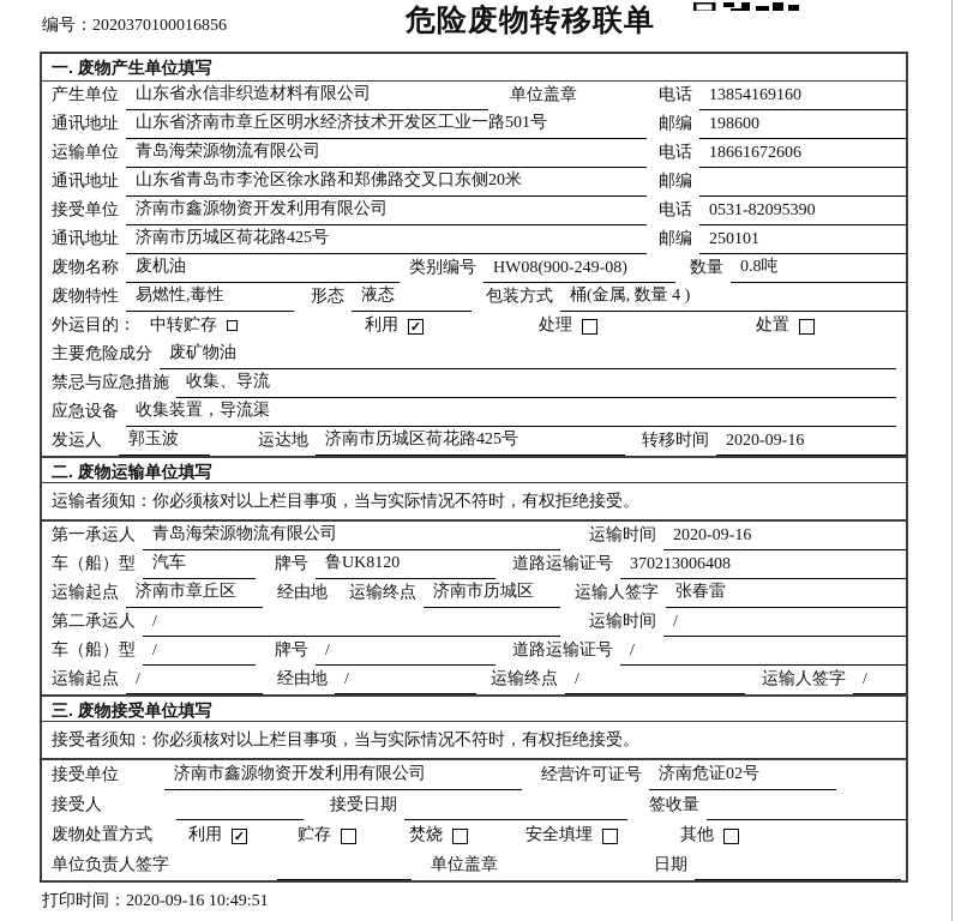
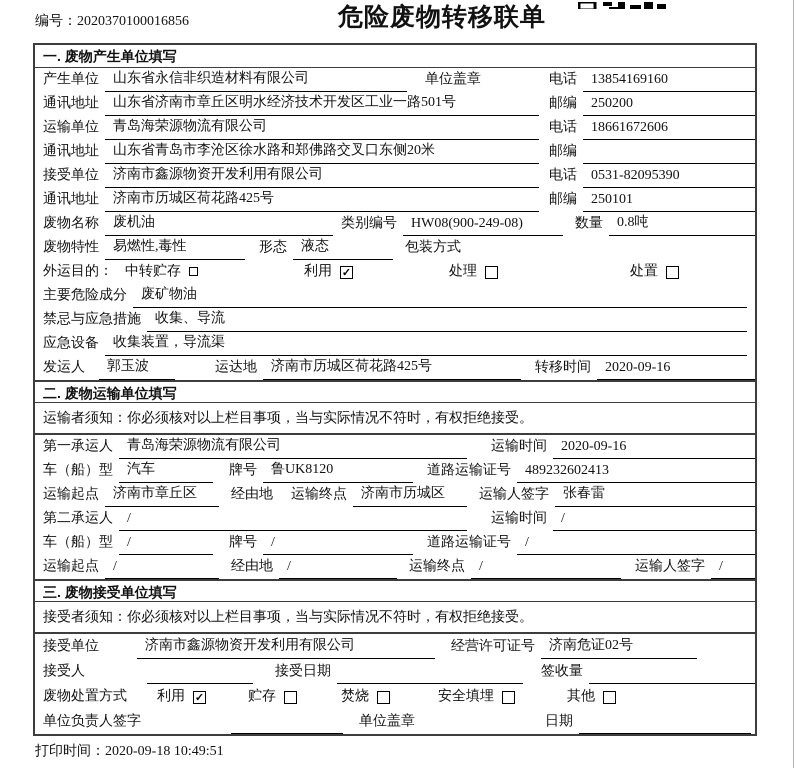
  编号：2020370100016856
  危险废物转移联单
  一. 废物产生单位填写
  产生单位
  山东省永信非织造材料有限公司
  单位盖章
  电话
  13854169160
  通讯地址
  山东省济南市章丘区明水经济技术开发区工业一路501号
  邮编
- 198600
+ 250200
  运输单位
  青岛海荣源物流有限公司
  电话
  18661672606
  通讯地址
  山东省青岛市李沧区徐水路和郑佛路交叉口东侧20米
  邮编
  接受单位
  济南市鑫源物资开发利用有限公司
  电话
  0531-82095390
  通讯地址
  济南市历城区荷花路425号
  邮编
  250101
  废物名称
  废机油
  类别编号
  HW08(900-249-08)
  数量
  0.8吨
  废物特性
  易燃性,毒性
  形态
  液态
  包装方式
- 桶(金属, 数量 4 )
  外运目的：
  中转贮存
  利用
  ✓
  处理
  处置
  主要危险成分
  废矿物油
  禁忌与应急措施
  收集、导流
  应急设备
  收集装置，导流渠
  发运人
  郭玉波
  运达地
  济南市历城区荷花路425号
  转移时间
  2020-09-16
  二. 废物运输单位填写
  运输者须知：你必须核对以上栏目事项，当与实际情况不符时，有权拒绝接受。
  第一承运人
  青岛海荣源物流有限公司
  运输时间
  2020-09-16
  车（船）型
  汽车
  牌号
  鲁UK8120
  道路运输证号
- 370213006408
+ 489232602413
  运输起点
  济南市章丘区
  经由地
  运输终点
  济南市历城区
  运输人签字
  张春雷
  第二承运人
  /
  运输时间
  /
  车（船）型
  /
  牌号
  /
  道路运输证号
  /
  运输起点
  /
  经由地
  /
  运输终点
  /
  运输人签字
  /
  三. 废物接受单位填写
  接受者须知：你必须核对以上栏目事项，当与实际情况不符时，有权拒绝接受。
  接受单位
  济南市鑫源物资开发利用有限公司
  经营许可证号
  济南危证02号
  接受人
  接受日期
  签收量
  废物处置方式
  利用
  ✓
  贮存
  焚烧
  安全填埋
  其他
  单位负责人签字
  单位盖章
  日期
- 打印时间：2020-09-16 10:49:51
+ 打印时间：2020-09-18 10:49:51
